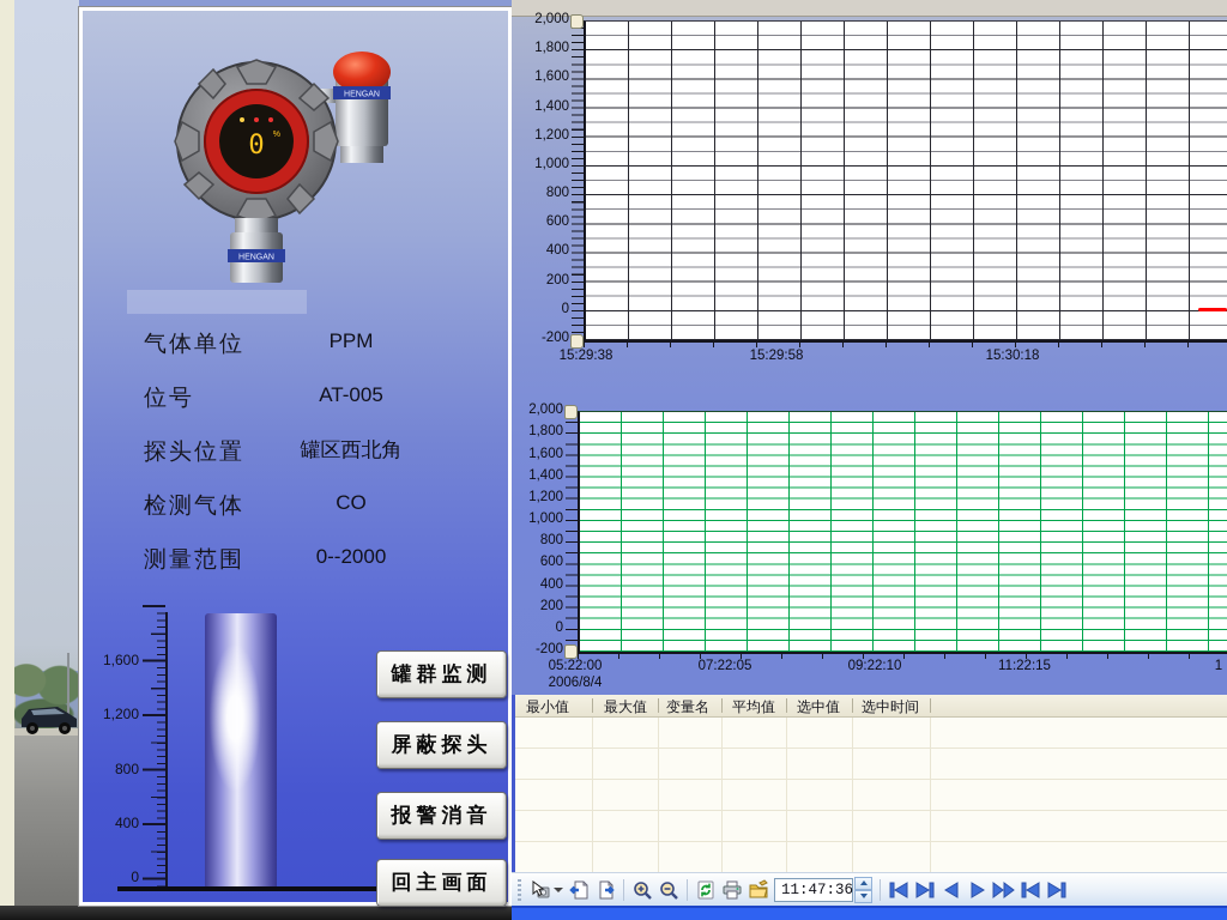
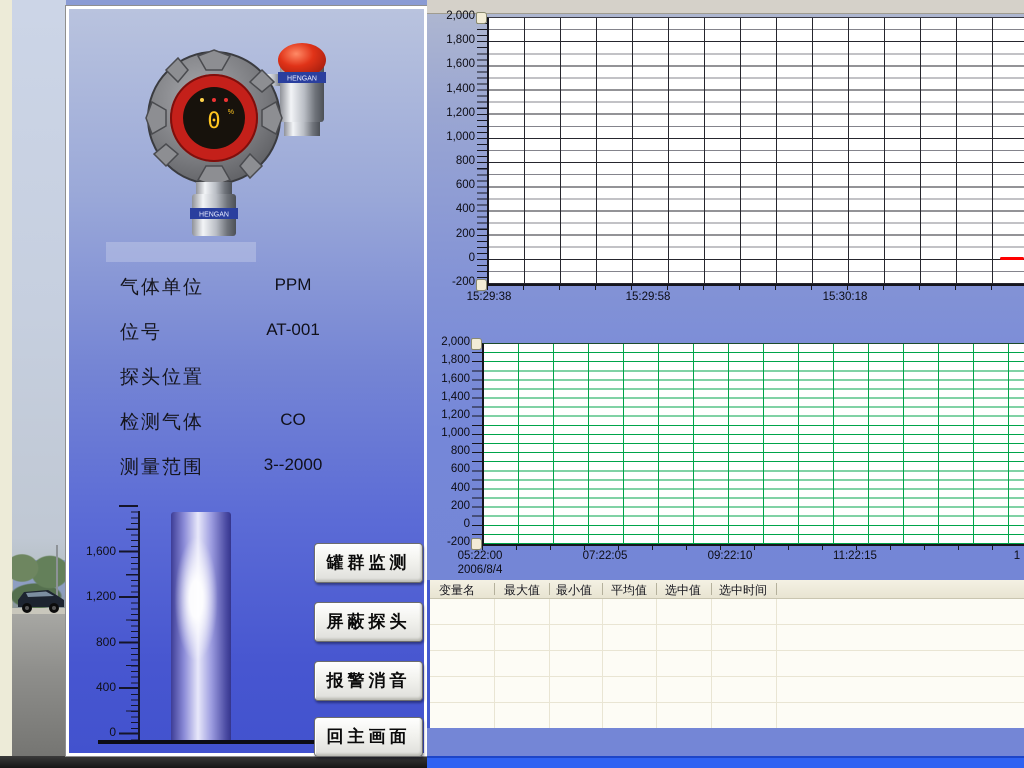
  0
  气体单位
  PPM
  位号
- AT-005
+ AT-001
  探头位置
- 罐区西北角
  检测气体
  CO
  测量范围
- 0--2000
+ 3--2000
  1,600
  1,200
  800
  400
  0
  罐群监测
  屏蔽探头
  报警消音
  回主画面
  2,000
  1,800
  1,600
  1,400
  1,200
  1,000
  800
  600
  400
  200
  0
  -200
  15:29:38
  15:29:58
  15:30:18
  2,000
  1,800
  1,600
  1,400
  1,200
  1,000
  800
  600
  400
  200
  0
  -200
  05:22:00
  07:22:05
  09:22:10
  11:22:15
  1
  2006/8/4
- 最小值
+ 变量名
  最大值
- 变量名
+ 最小值
  平均值
  选中值
  选中时间
- 11:47:36
